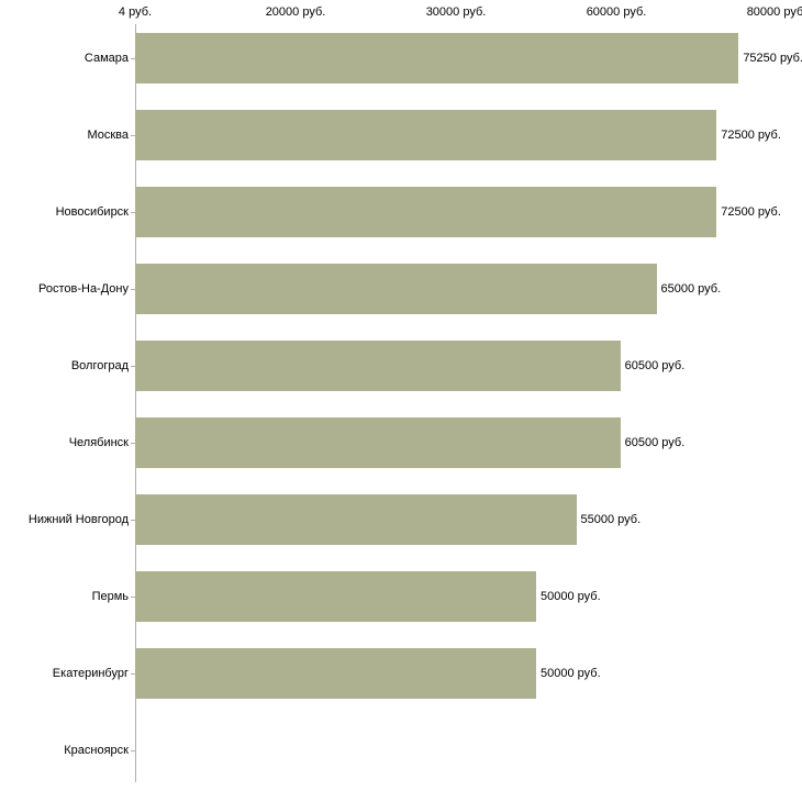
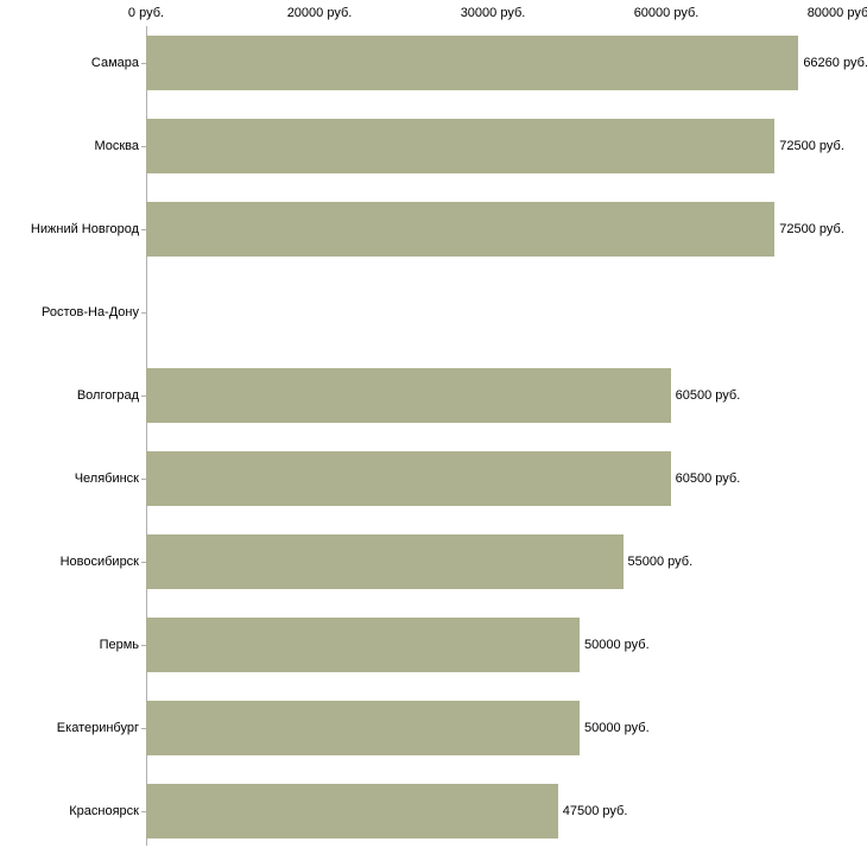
- 4 руб.
+ 0 руб.
  20000 руб.
  30000 руб.
  60000 руб.
  80000 руб
- 75250 руб.
+ 66260 руб.
  72500 руб.
  72500 руб.
- 65000 руб.
  60500 руб.
  60500 руб.
  55000 руб.
  50000 руб.
  50000 руб.
+ 47500 руб.
  Самара
  Москва
- Новосибирск
+ Нижний Новгород
  Ростов-На-Дону
  Волгоград
  Челябинск
- Нижний Новгород
+ Новосибирск
  Пермь
  Екатеринбург
  Красноярск
